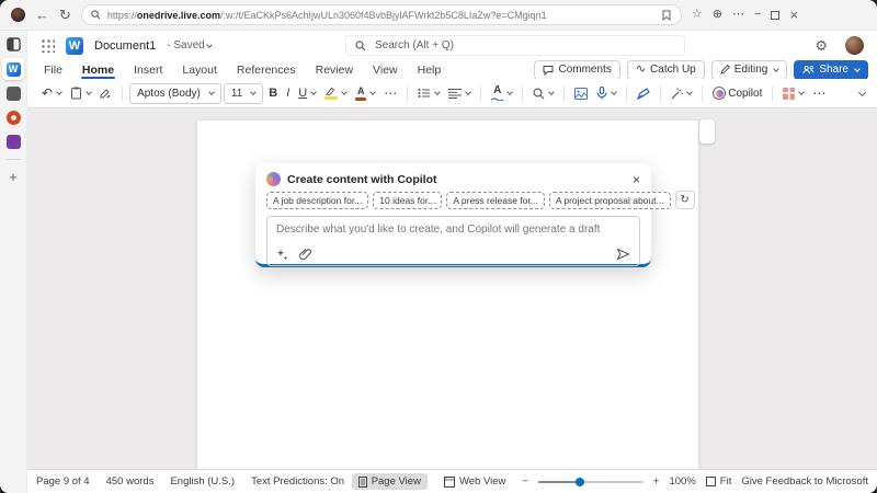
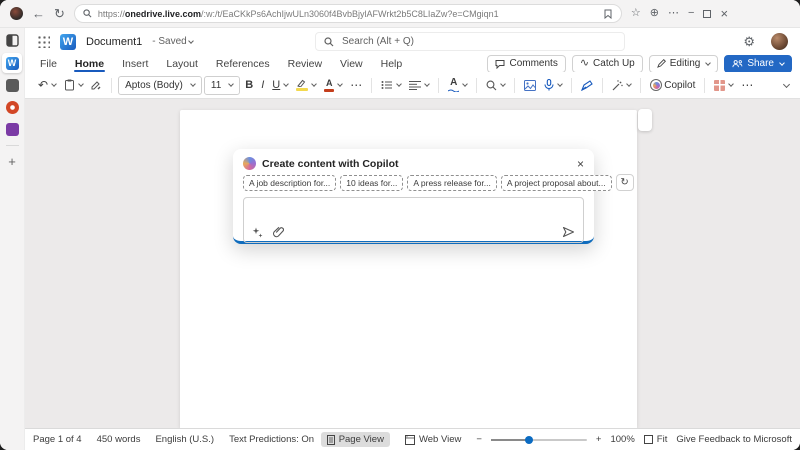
  ←
  ↻
  https://onedrive.live.com/:w:/t/EaCKkPs6AchIjwULn3060f4BvbBjylAFWrkt2b5C8LIaZw?e=CMgiqn1
  ☆
  ⊕
  ⋯
  −
  ×
  W
  +
  W
  Document1
  - Saved
  Search (Alt + Q)
  ⚙
  File
  Home
  Insert
  Layout
  References
  Review
  View
  Help
  Comments
  ∿
  Catch Up
  Editing
  Share
  ↶
  Aptos (Body)
  11
  B
  I
  U
  A
  ⋯
  A
  Copilot
  ⋯
  Create content with Copilot
  ×
  A job description for...
  10 ideas for...
  A press release for...
  A project proposal about...
  ↻
- Describe what you'd like to create, and Copilot will generate a draft
- Page 9 of 4
+ Page 1 of 4
  450 words
  English (U.S.)
  Text Predictions: On
  Page View
  Web View
  −
  +
  100%
  Fit
  Give Feedback to Microsoft
